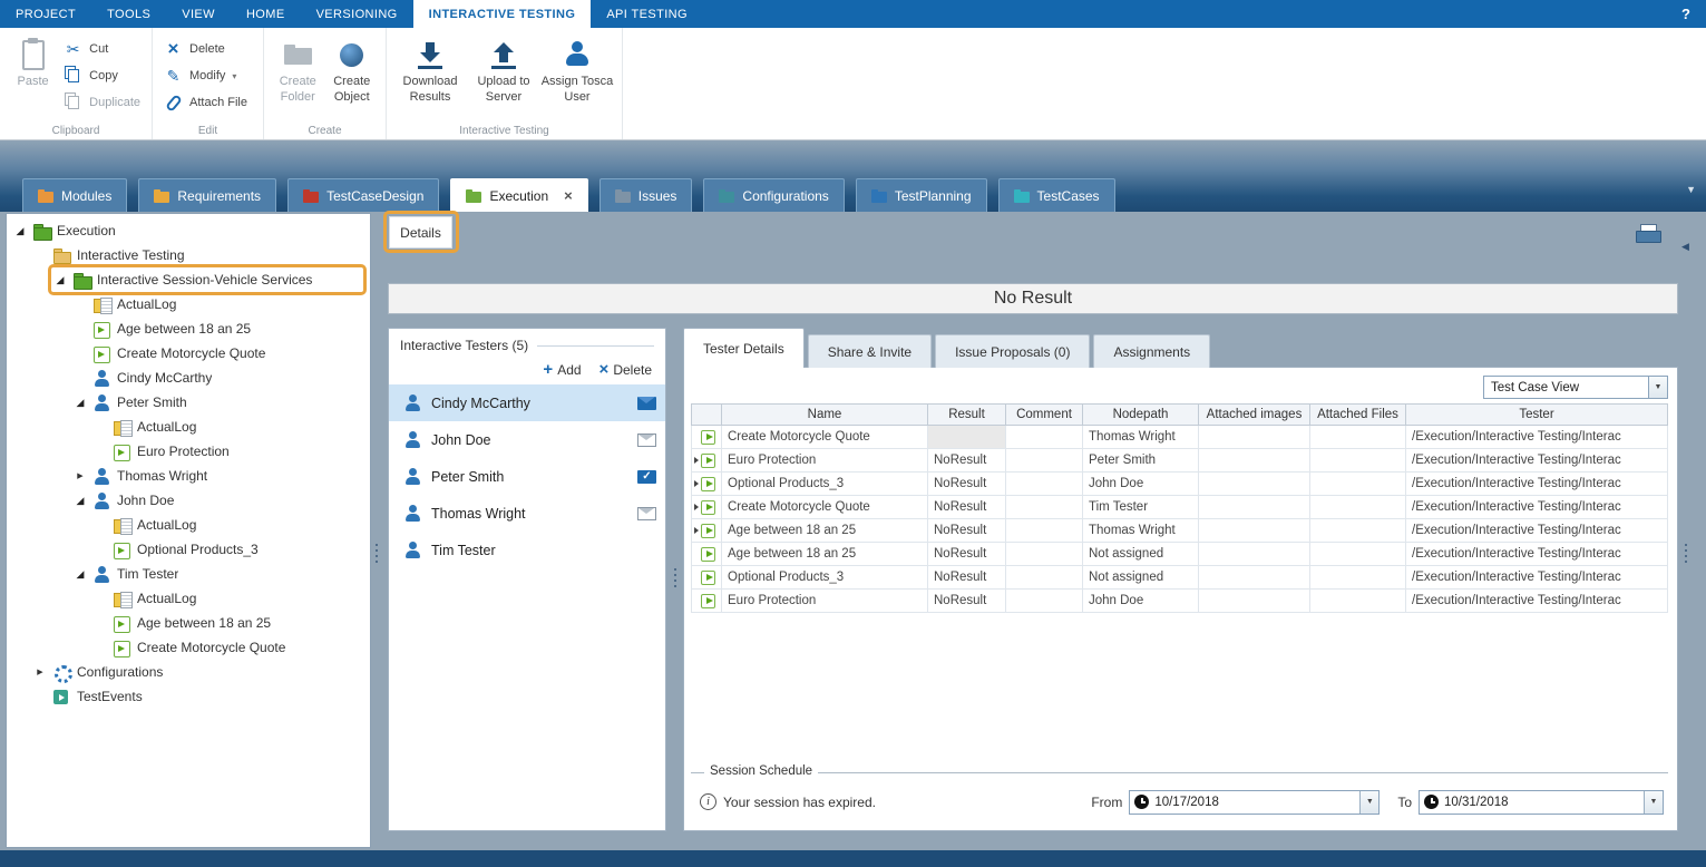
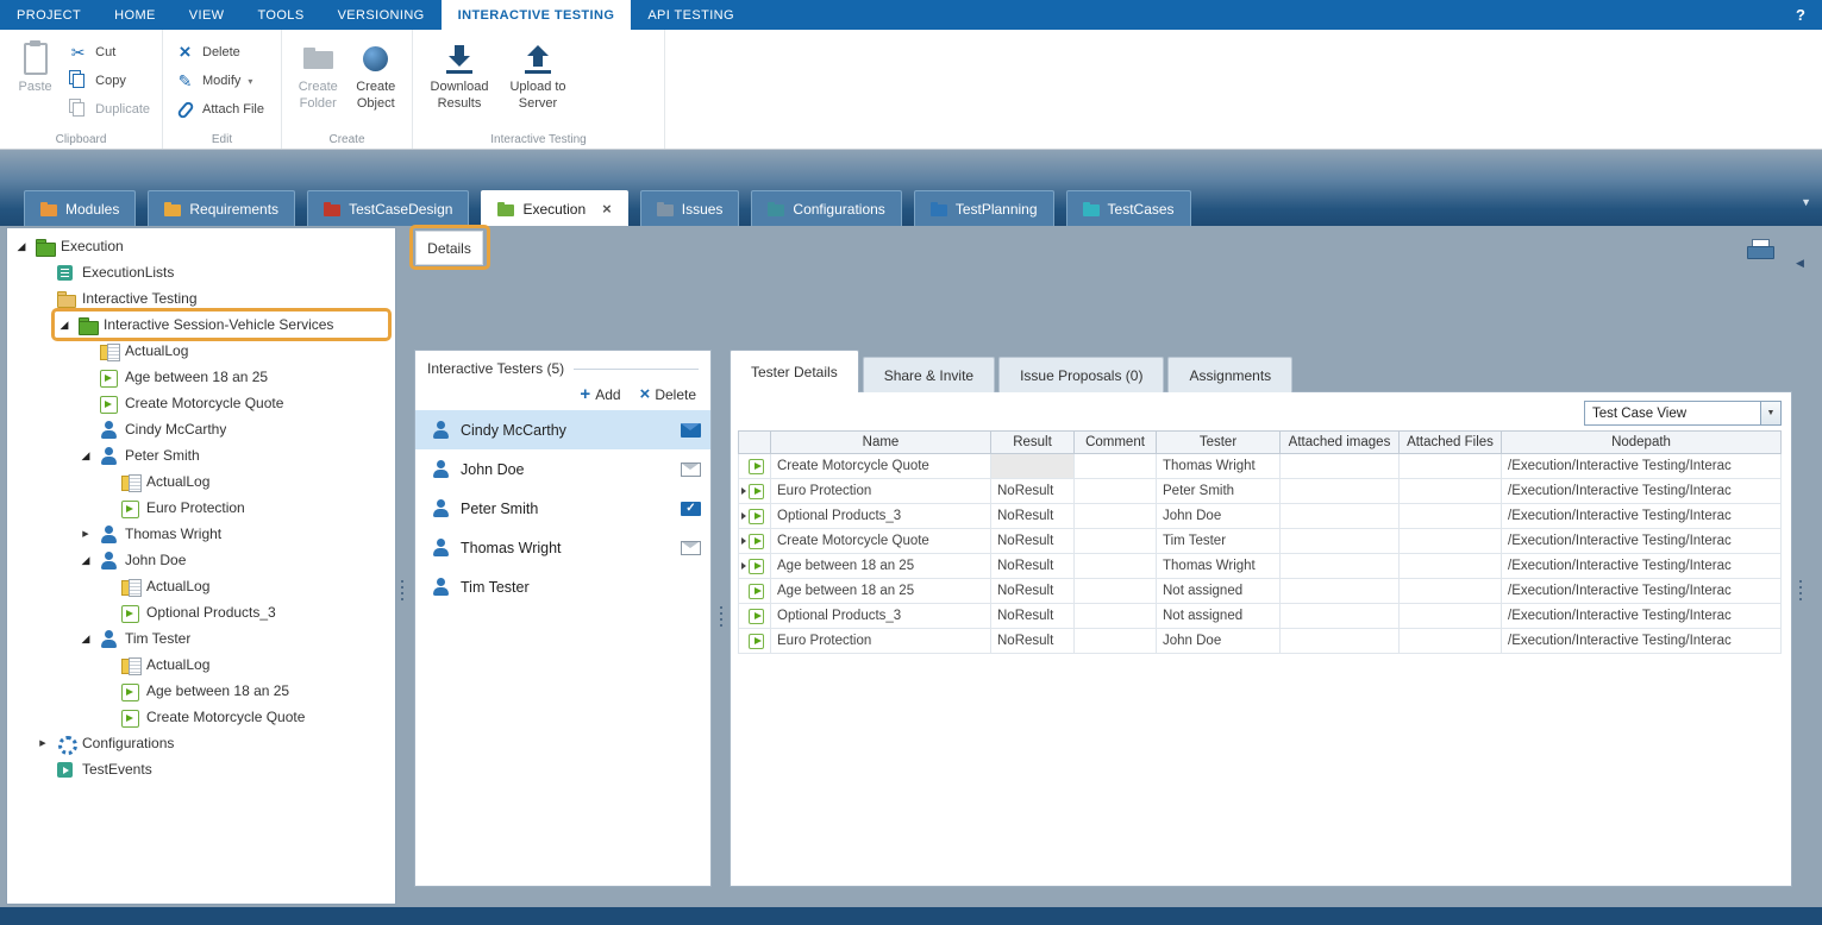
  PROJECT
- TOOLS
+ HOME
  VIEW
- HOME
+ TOOLS
  VERSIONING
  INTERACTIVE TESTING
  API TESTING
  ?
  Paste
  Cut
  Copy
  Duplicate
  Clipboard
  Delete
  Modify
  Attach File
  Edit
  Create Folder
  Create Object
  Create
  Download Results
  Upload to Server
- Assign Tosca User
  Interactive Testing
  Modules
  Requirements
  TestCaseDesign
  Execution
  ×
  Issues
  Configurations
  TestPlanning
  TestCases
  Execution
+ ExecutionLists
  Interactive Testing
  Interactive Session-Vehicle Services
  ActualLog
  Age between 18 an 25
  Create Motorcycle Quote
  Cindy McCarthy
  Peter Smith
  ActualLog
  Euro Protection
  Thomas Wright
  John Doe
  ActualLog
  Optional Products_3
  Tim Tester
  ActualLog
  Age between 18 an 25
  Create Motorcycle Quote
  Configurations
  TestEvents
  Details
- No Result
  Interactive Testers (5)
  Add
  Delete
  Cindy McCarthy
  John Doe
  Peter Smith
  Thomas Wright
  Tim Tester
  Tester Details
  Share & Invite
  Issue Proposals (0)
  Assignments
  Test Case View
  Name
  Result
  Comment
- Nodepath
+ Tester
  Attached images
  Attached Files
- Tester
+ Nodepath
  Create Motorcycle Quote
  Thomas Wright
  /Execution/Interactive Testing/Interac
  Euro Protection
  NoResult
  Peter Smith
  /Execution/Interactive Testing/Interac
  Optional Products_3
  NoResult
  John Doe
  /Execution/Interactive Testing/Interac
  Create Motorcycle Quote
  NoResult
  Tim Tester
  /Execution/Interactive Testing/Interac
  Age between 18 an 25
  NoResult
  Thomas Wright
  /Execution/Interactive Testing/Interac
  Age between 18 an 25
  NoResult
  Not assigned
  /Execution/Interactive Testing/Interac
  Optional Products_3
  NoResult
  Not assigned
  /Execution/Interactive Testing/Interac
  Euro Protection
  NoResult
  John Doe
  /Execution/Interactive Testing/Interac
- Session Schedule
- i
- Your session has expired.
- From
- 10/17/2018
- To
- 10/31/2018
